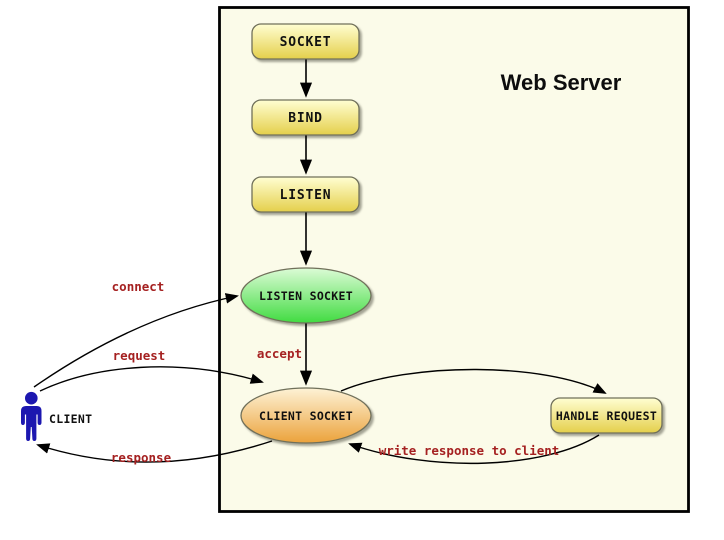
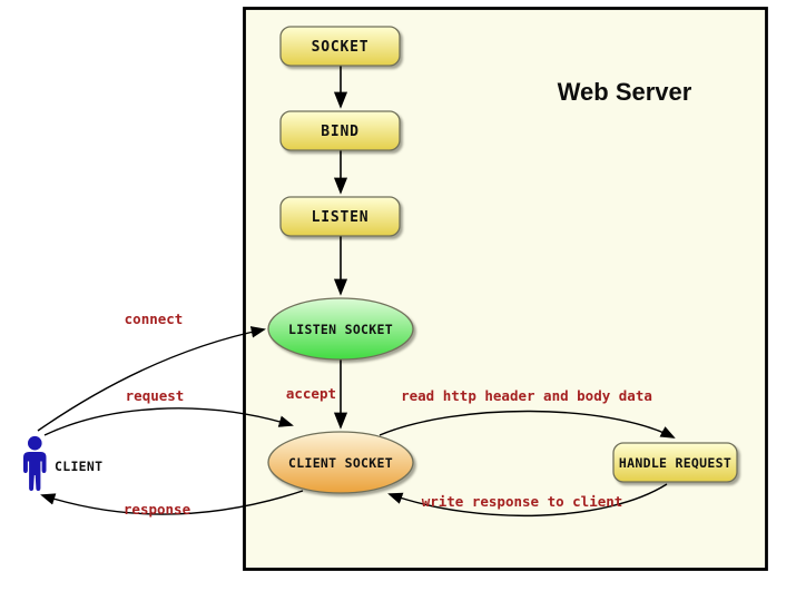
  Web Server
  SOCKET
  BIND
  LISTEN
  LISTEN SOCKET
  CLIENT SOCKET
  HANDLE REQUEST
  connect
  request
  response
  accept
+ read http header and body data
  write response to client
  CLIENT
